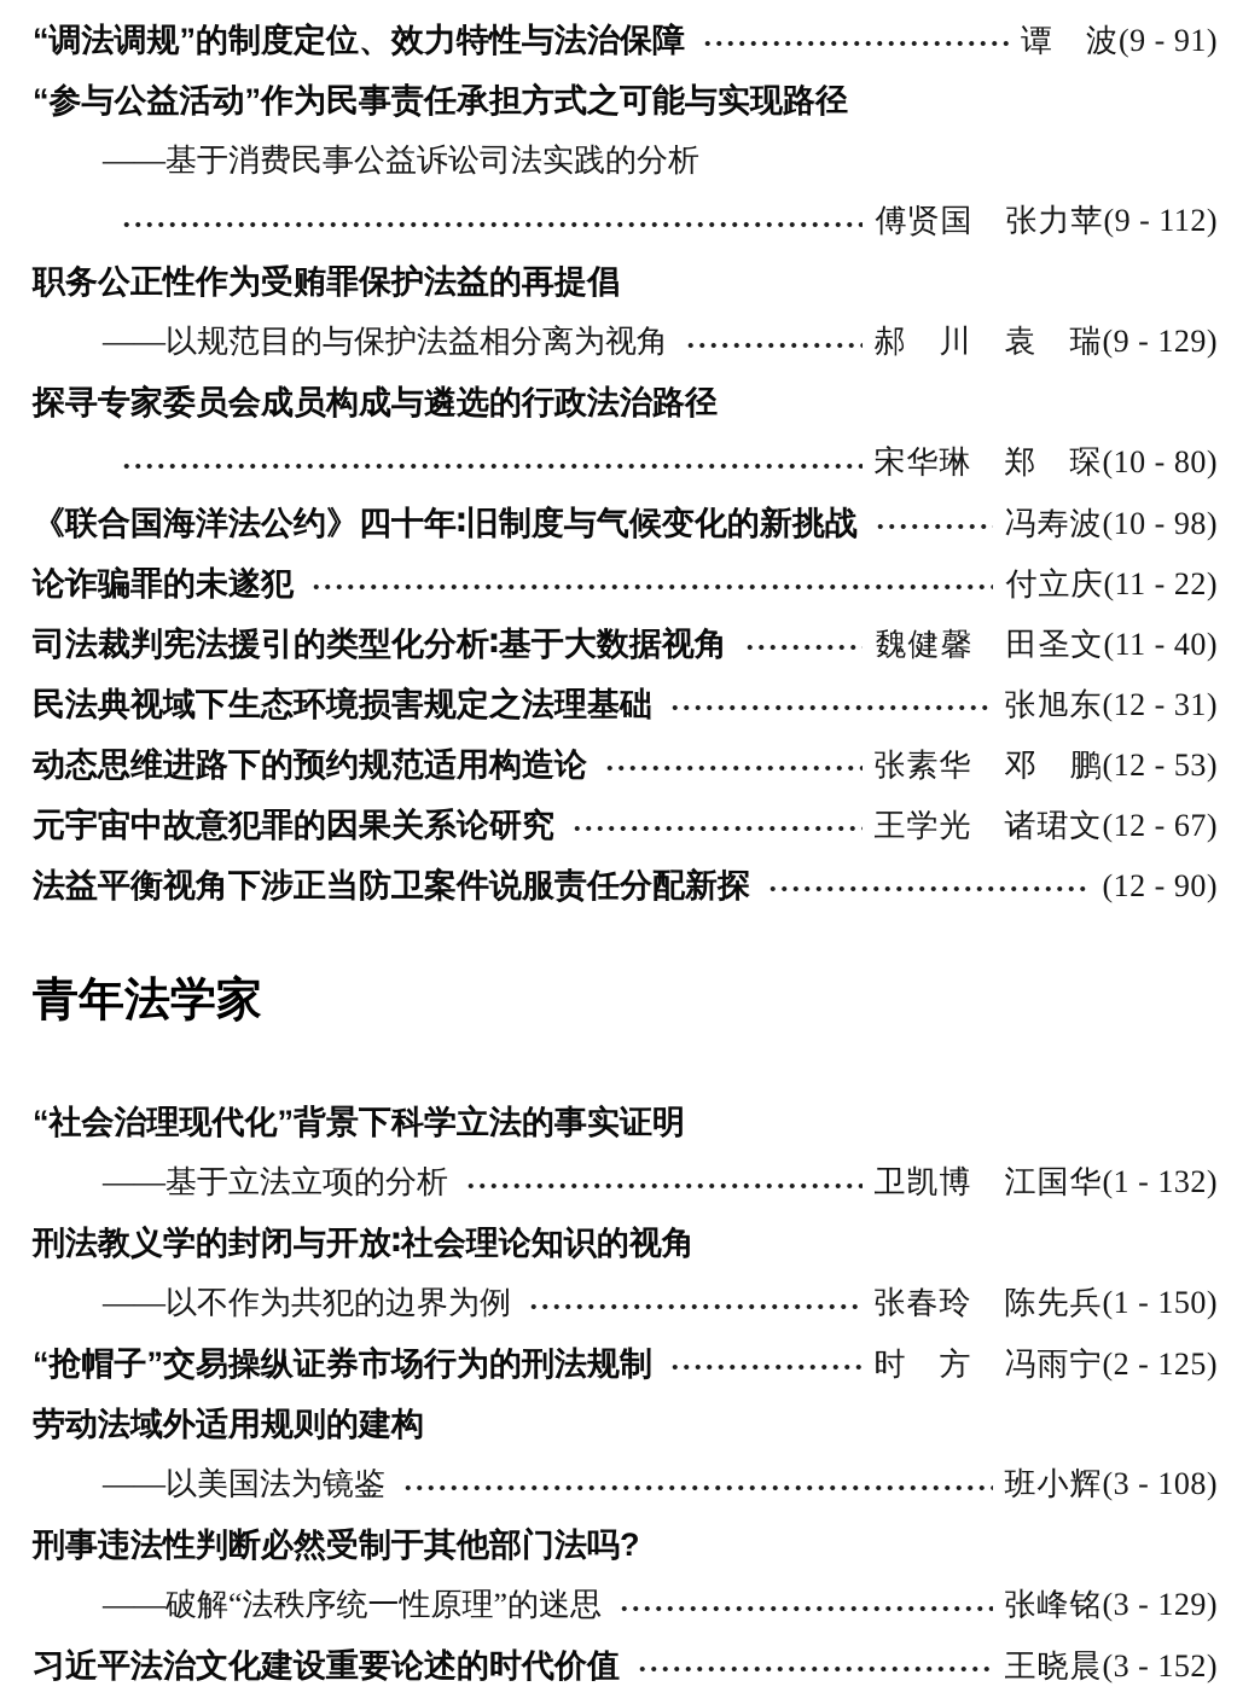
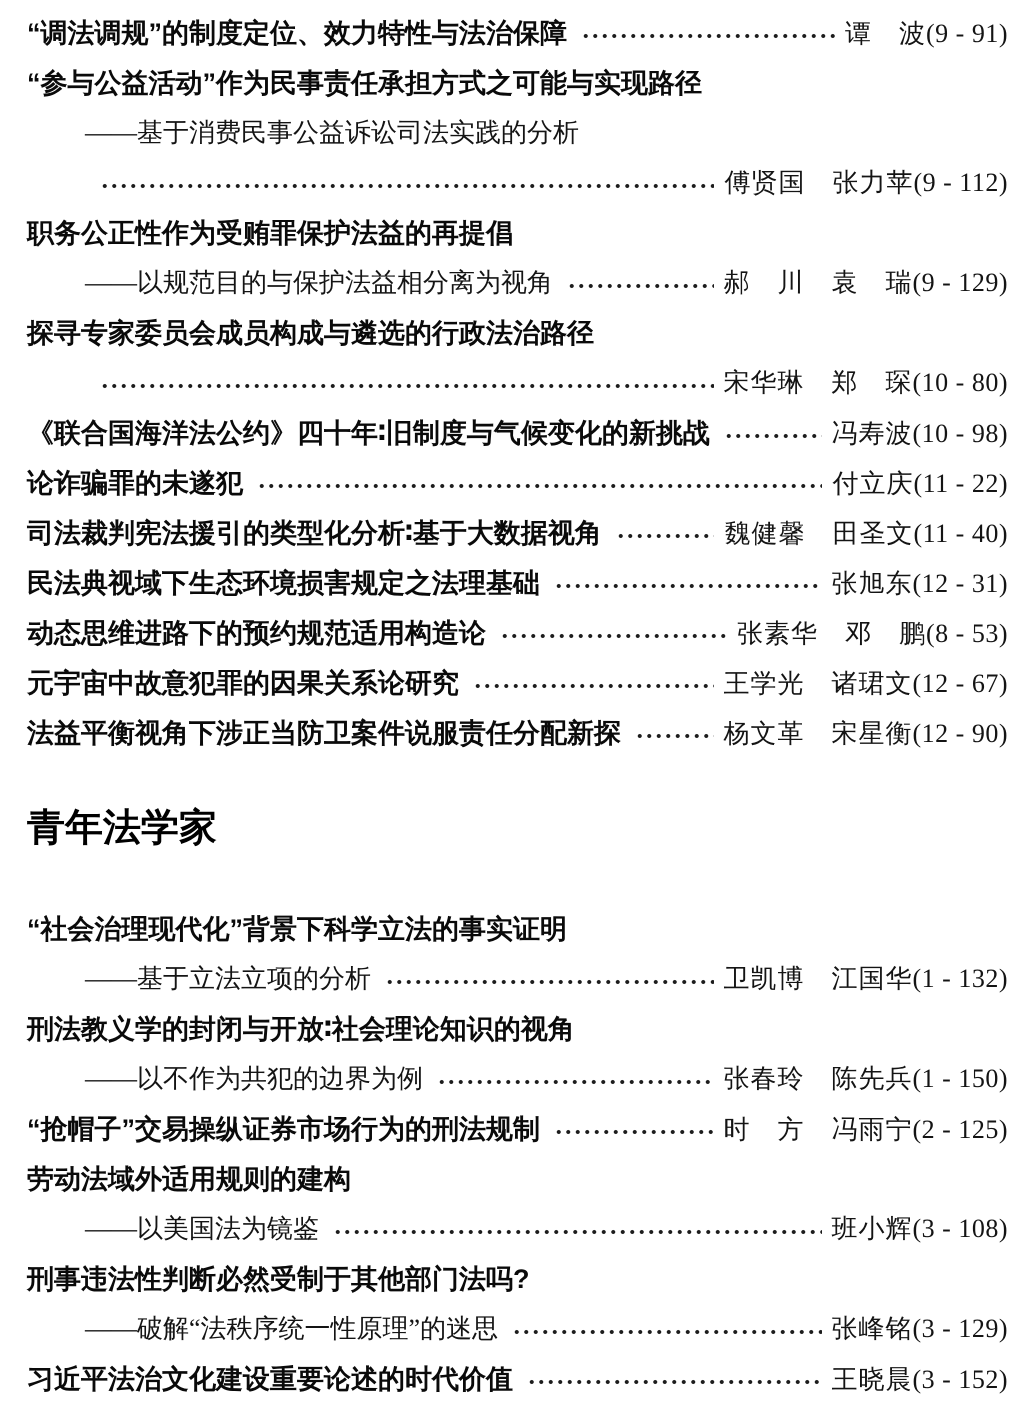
  “调法调规”的制度定位、效力特性与法治保障
  谭 波
  (9 - 91)
  “参与公益活动”作为民事责任承担方式之可能与实现路径
  ——基于消费民事公益诉讼司法实践的分析
  傅贤国 张力苹
  (9 - 112)
  职务公正性作为受贿罪保护法益的再提倡
  ——以规范目的与保护法益相分离为视角
  郝 川 袁 瑞
  (9 - 129)
  探寻专家委员会成员构成与遴选的行政法治路径
  宋华琳 郑 琛
  (10 - 80)
  《联合国海洋法公约》四十年∶旧制度与气候变化的新挑战
  冯寿波
  (10 - 98)
  论诈骗罪的未遂犯
  付立庆
  (11 - 22)
  司法裁判宪法援引的类型化分析∶基于大数据视角
  魏健馨 田圣文
  (11 - 40)
  民法典视域下生态环境损害规定之法理基础
  张旭东
  (12 - 31)
  动态思维进路下的预约规范适用构造论
  张素华 邓 鹏
- (12 - 53)
+ (8 - 53)
  元宇宙中故意犯罪的因果关系论研究
  王学光 诸珺文
  (12 - 67)
  法益平衡视角下涉正当防卫案件说服责任分配新探
+ 杨文革 宋星衡
  (12 - 90)
  青年法学家
  “社会治理现代化”背景下科学立法的事实证明
  ——基于立法立项的分析
  卫凯博 江国华
  (1 - 132)
  刑法教义学的封闭与开放∶社会理论知识的视角
  ——以不作为共犯的边界为例
  张春玲 陈先兵
  (1 - 150)
  “抢帽子”交易操纵证券市场行为的刑法规制
  时 方 冯雨宁
  (2 - 125)
  劳动法域外适用规则的建构
  ——以美国法为镜鉴
  班小辉
  (3 - 108)
  刑事违法性判断必然受制于其他部门法吗?
  ——破解“法秩序统一性原理”的迷思
  张峰铭
  (3 - 129)
  习近平法治文化建设重要论述的时代价值
  王晓晨
  (3 - 152)
